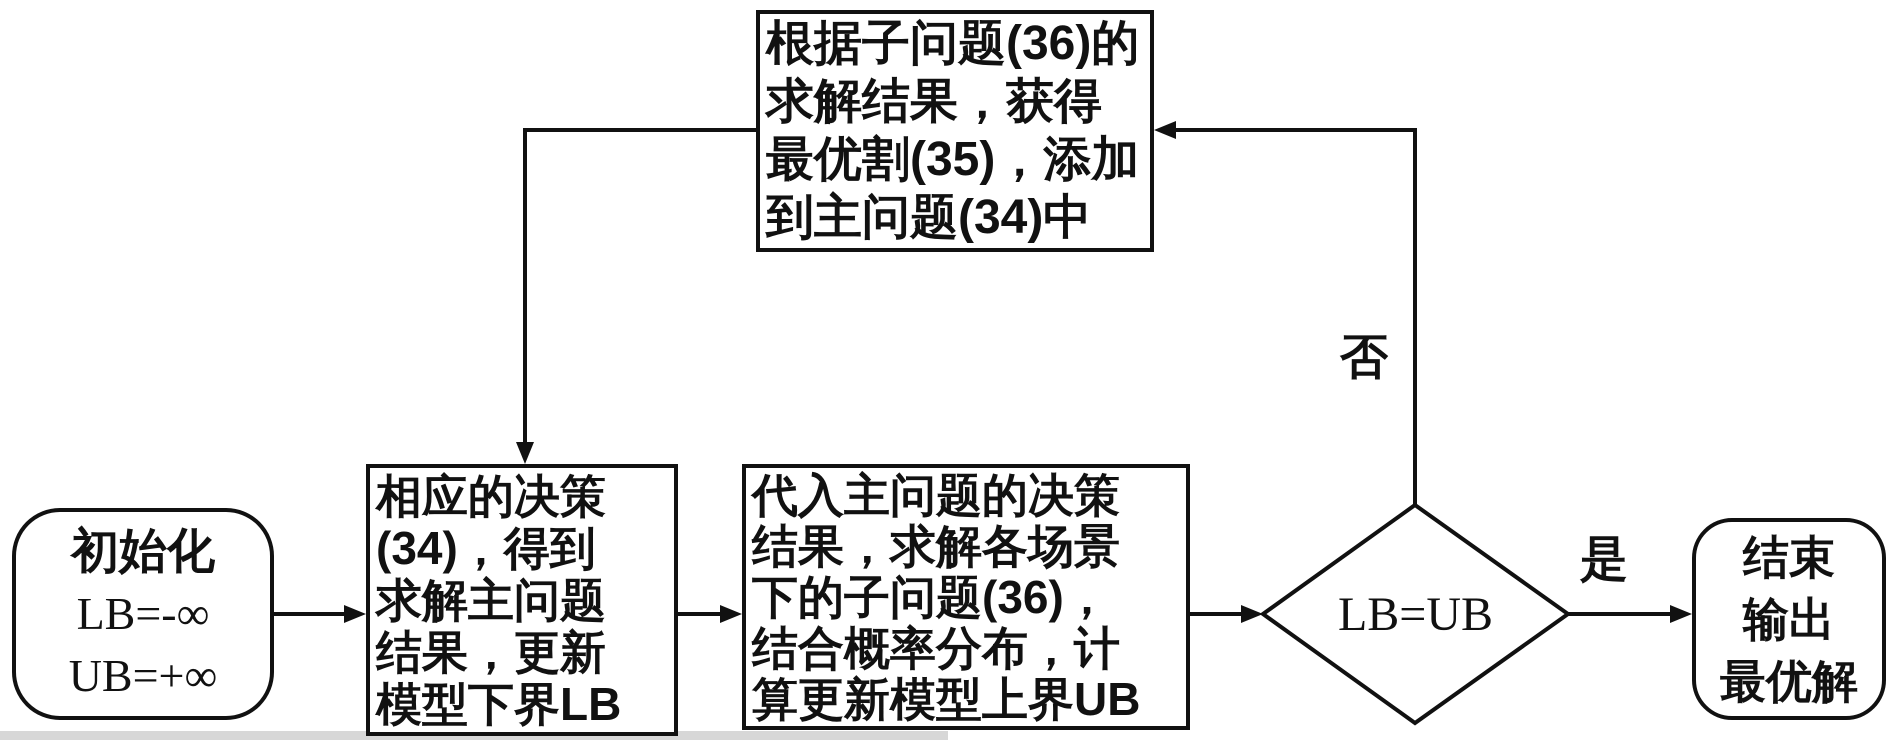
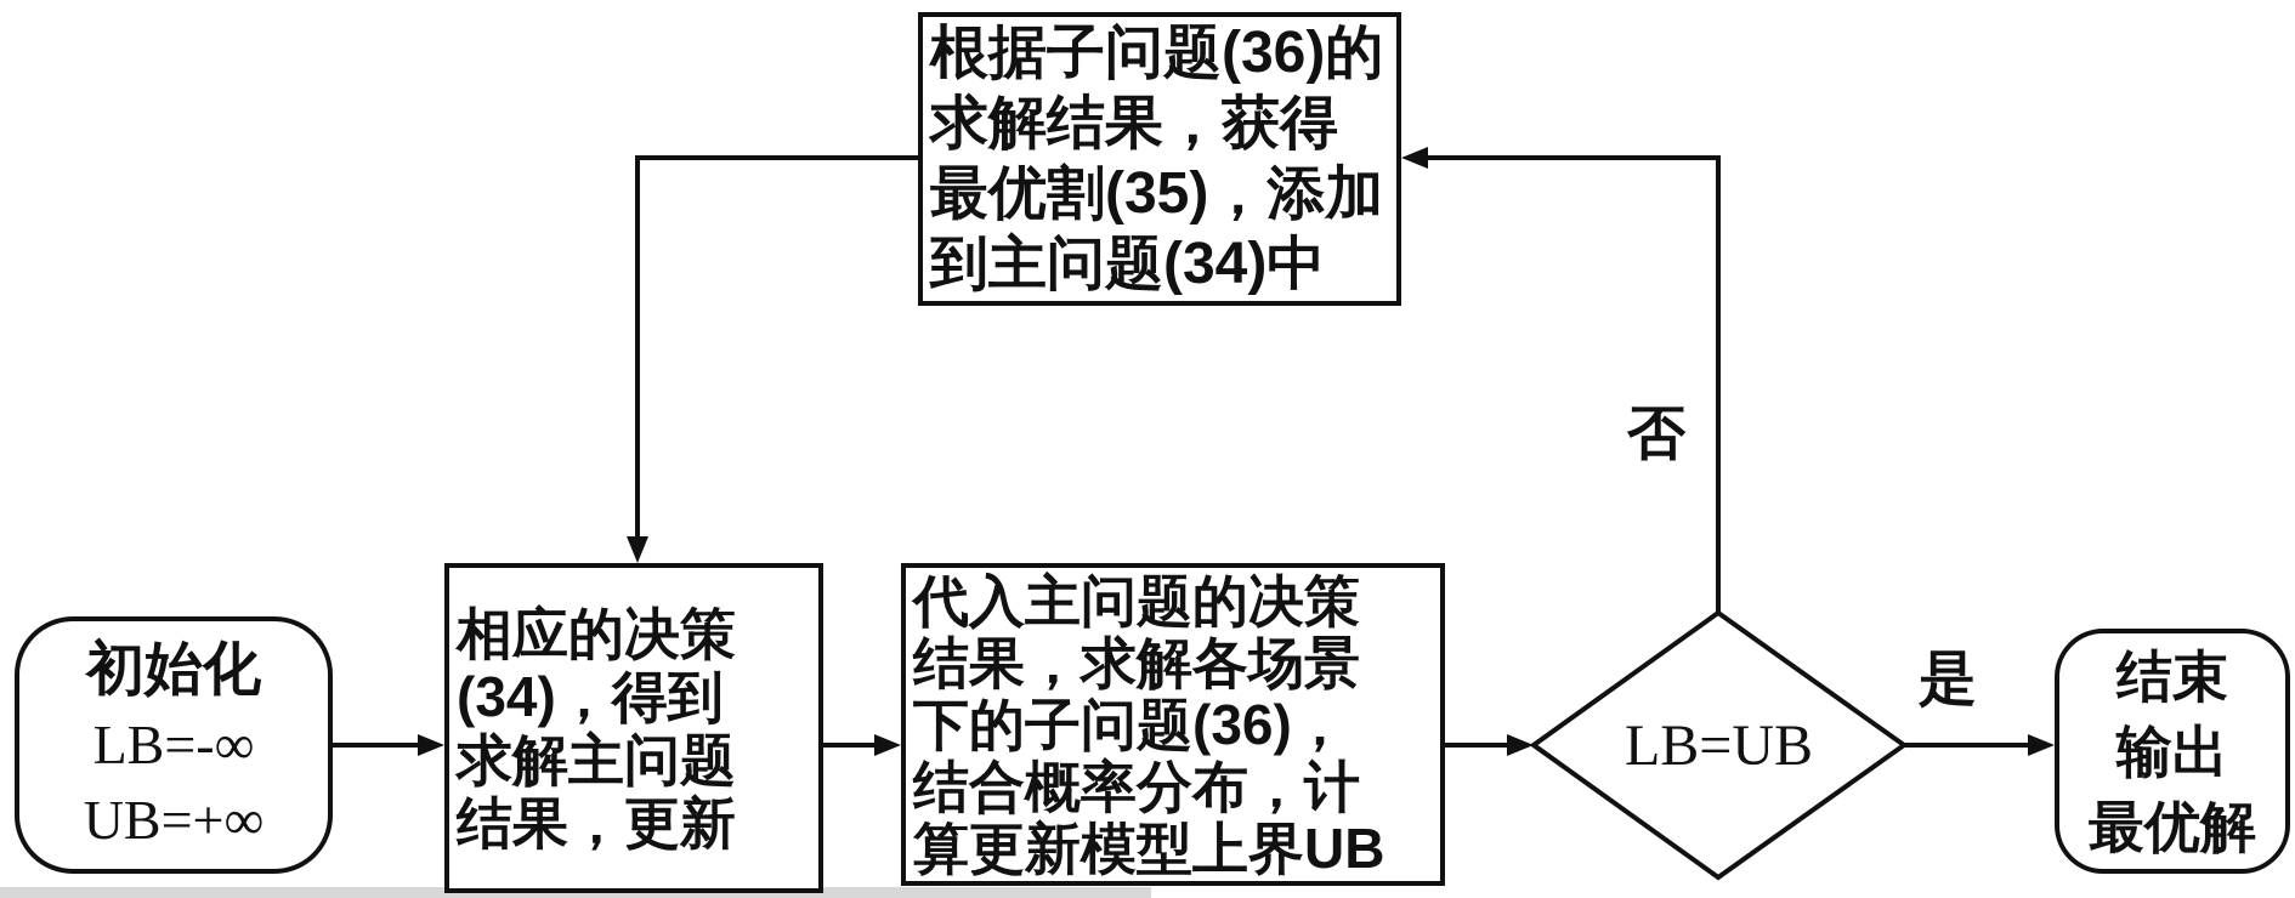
  初始化
  LB=-∞
  UB=+∞
  相应的决策
  (34)，得到
  求解主问题
  结果，更新
- 模型下界LB
  代入主问题的决策
  结果，求解各场景
  下的子问题(36)，
  结合概率分布，计
  算更新模型上界UB
  根据子问题(36)的
  求解结果，获得
  最优割(35)，添加
  到主问题(34)中
  LB=UB
  结束
  输出
  最优解
  否
  是
